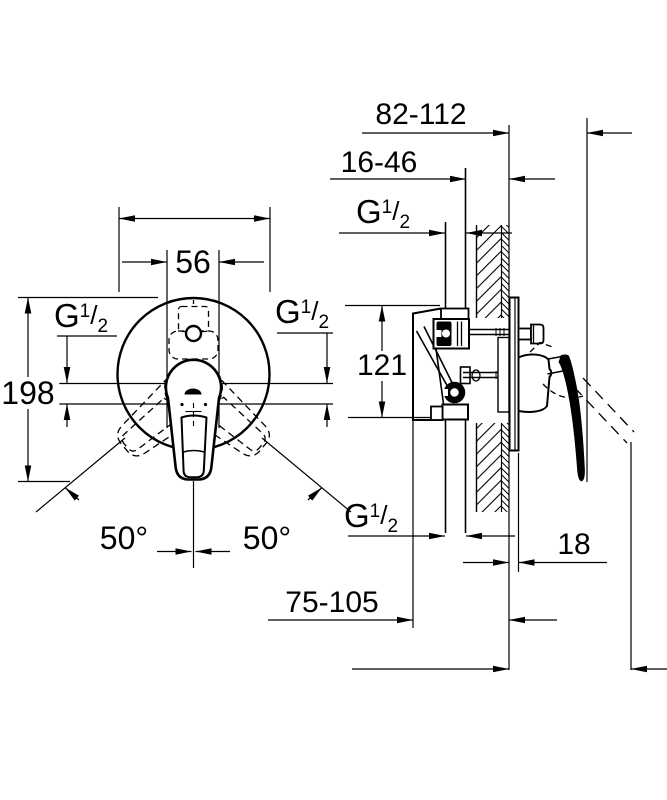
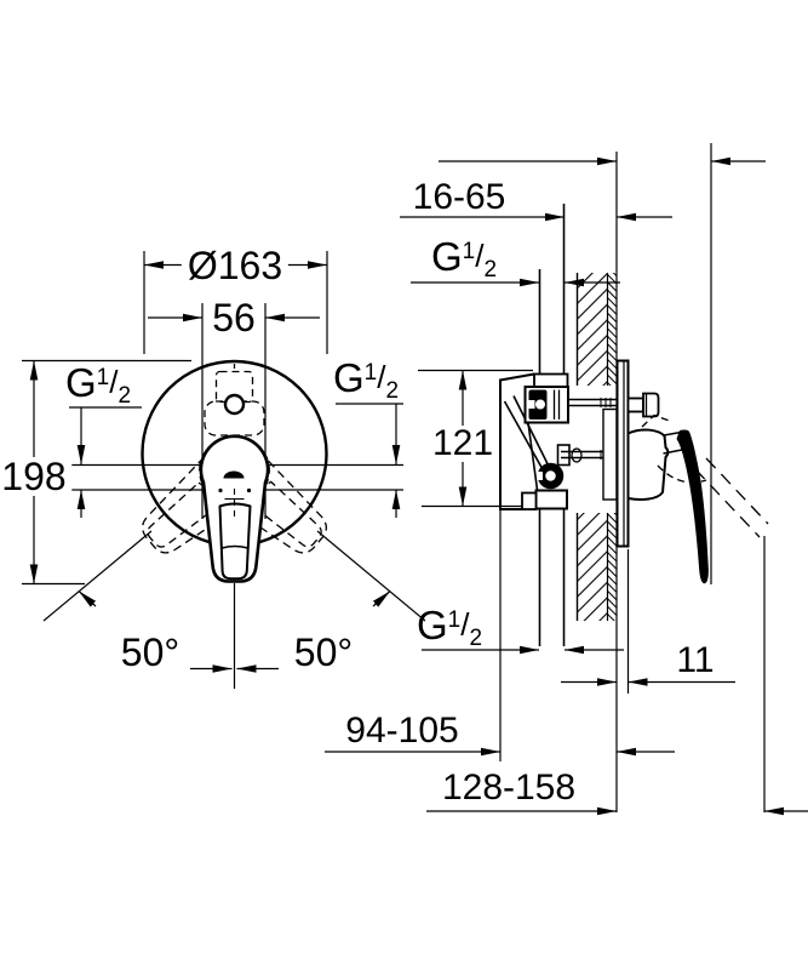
+ Ø163
  56
  198
  50°
  50°
- 82-112
- 16-46
+ 16-65
  121
- 18
+ 11
- 75-105
+ 94-105
+ 128-158
  G1/2
  G1/2
  G1/2
  G1/2
